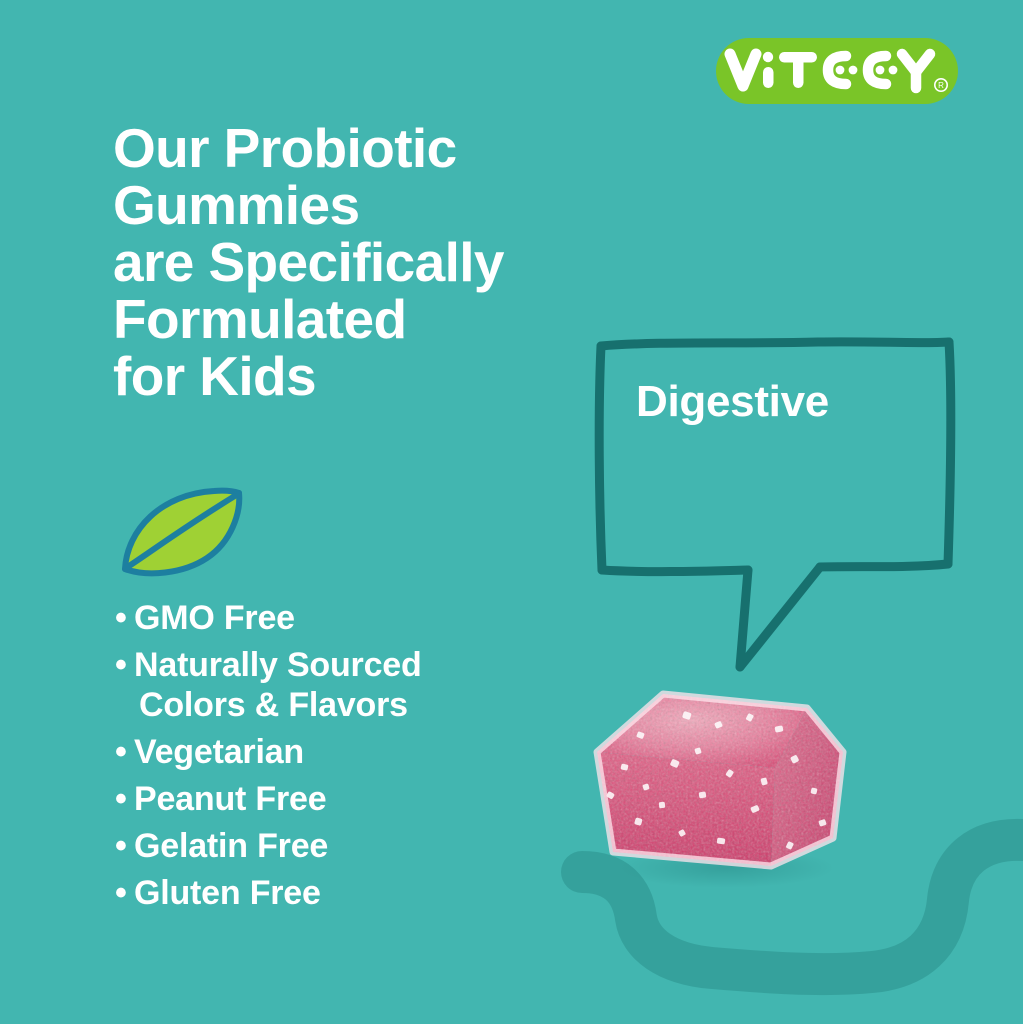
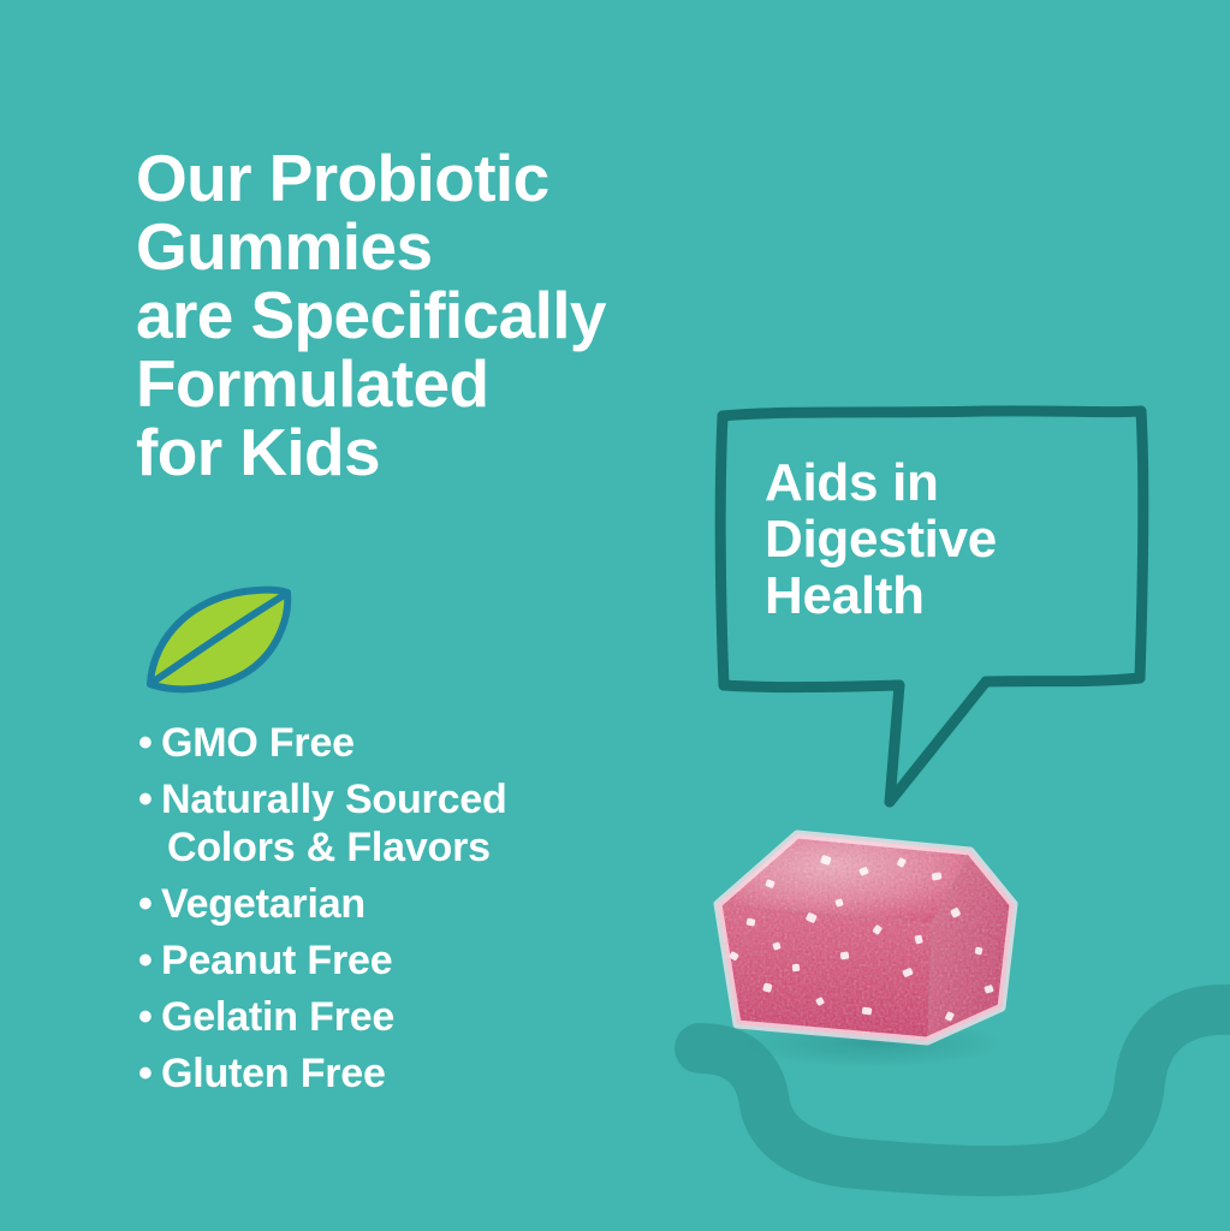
- R
  Our Probiotic
  Gummies
  are Specifically
  Formulated
  for Kids
  •
  GMO Free
  •
  Naturally Sourced
  Colors & Flavors
  •
  Vegetarian
  •
  Peanut Free
  •
  Gelatin Free
  •
  Gluten Free
+ Aids in
  Digestive
+ Health
